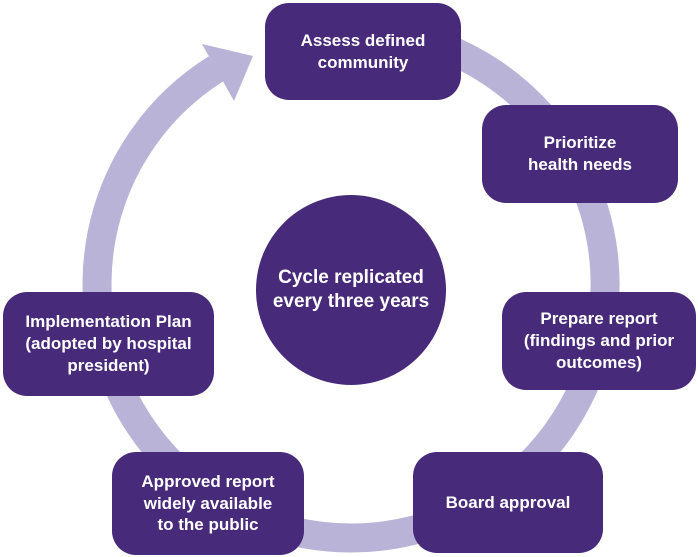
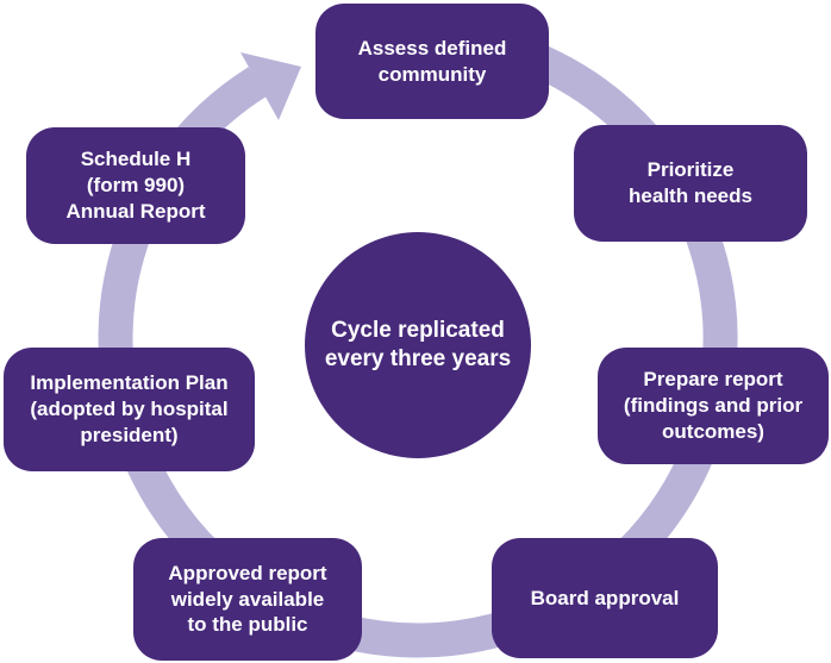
  Cycle replicated
  every three years
  Assess defined
  community
  Prioritize
  health needs
  Prepare report
  (findings and prior
  outcomes)
  Board approval
  Approved report
  widely available
  to the public
  Implementation Plan
  (adopted by hospital
  president)
+ Schedule H
+ (form 990)
+ Annual Report
